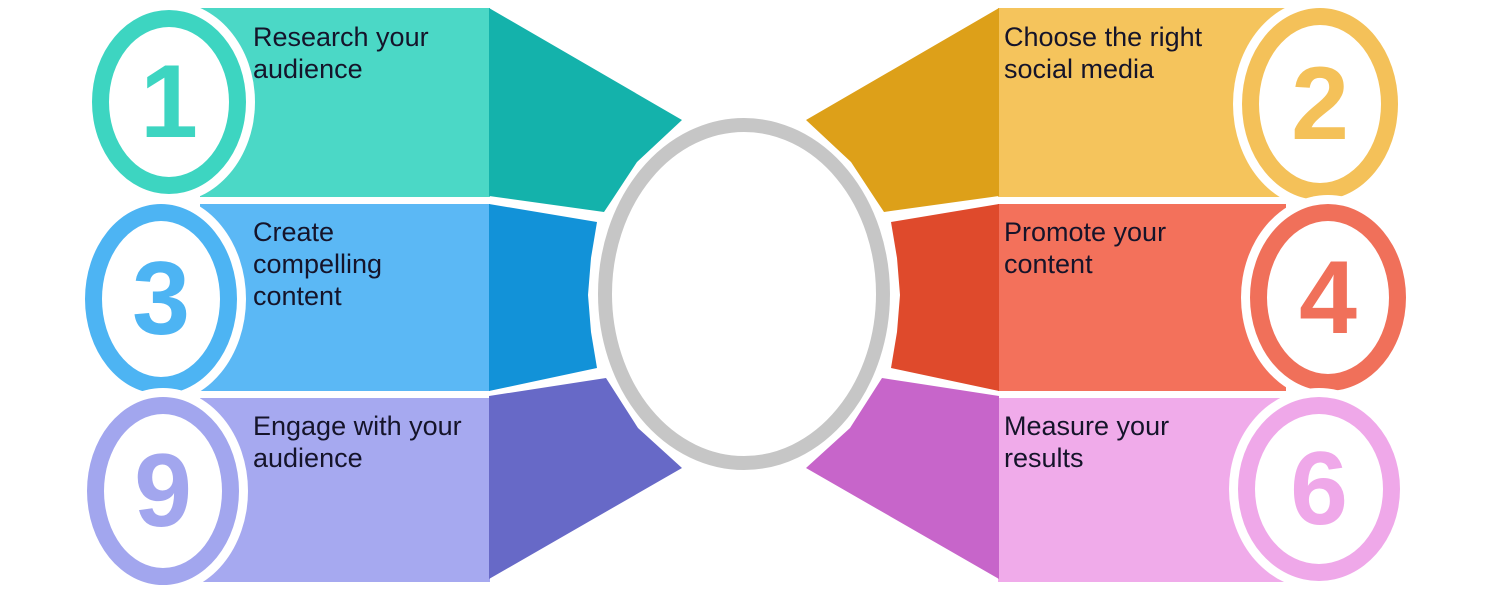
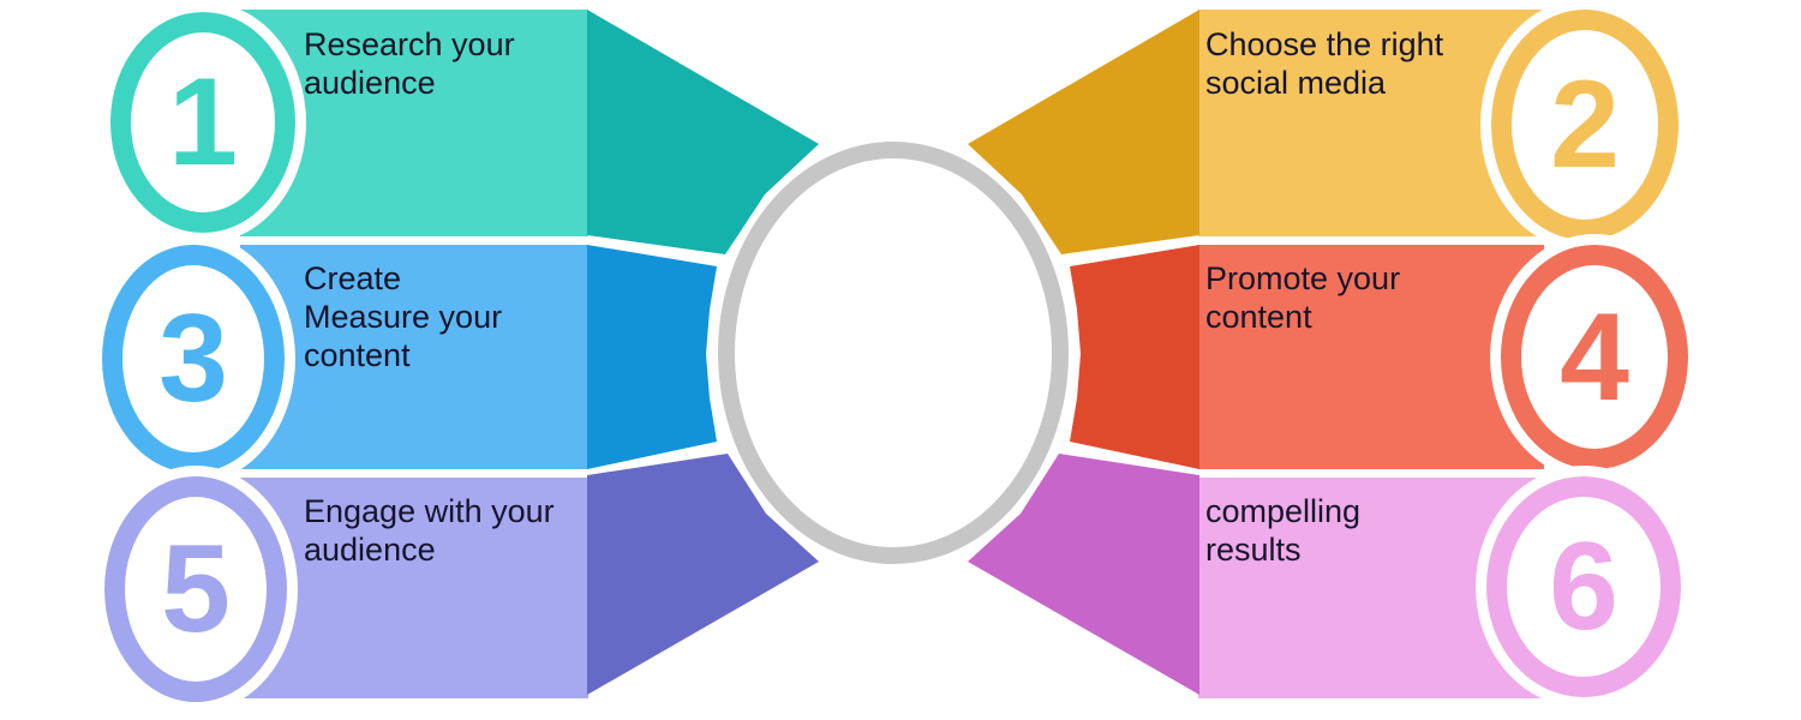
  1
  2
  3
  4
- 9
+ 5
  6
  Research your
  audience
  Choose the right
  social media
  Create
- compelling
+ Measure your
  content
  Promote your
  content
  Engage with your
  audience
- Measure your
+ compelling
  results
